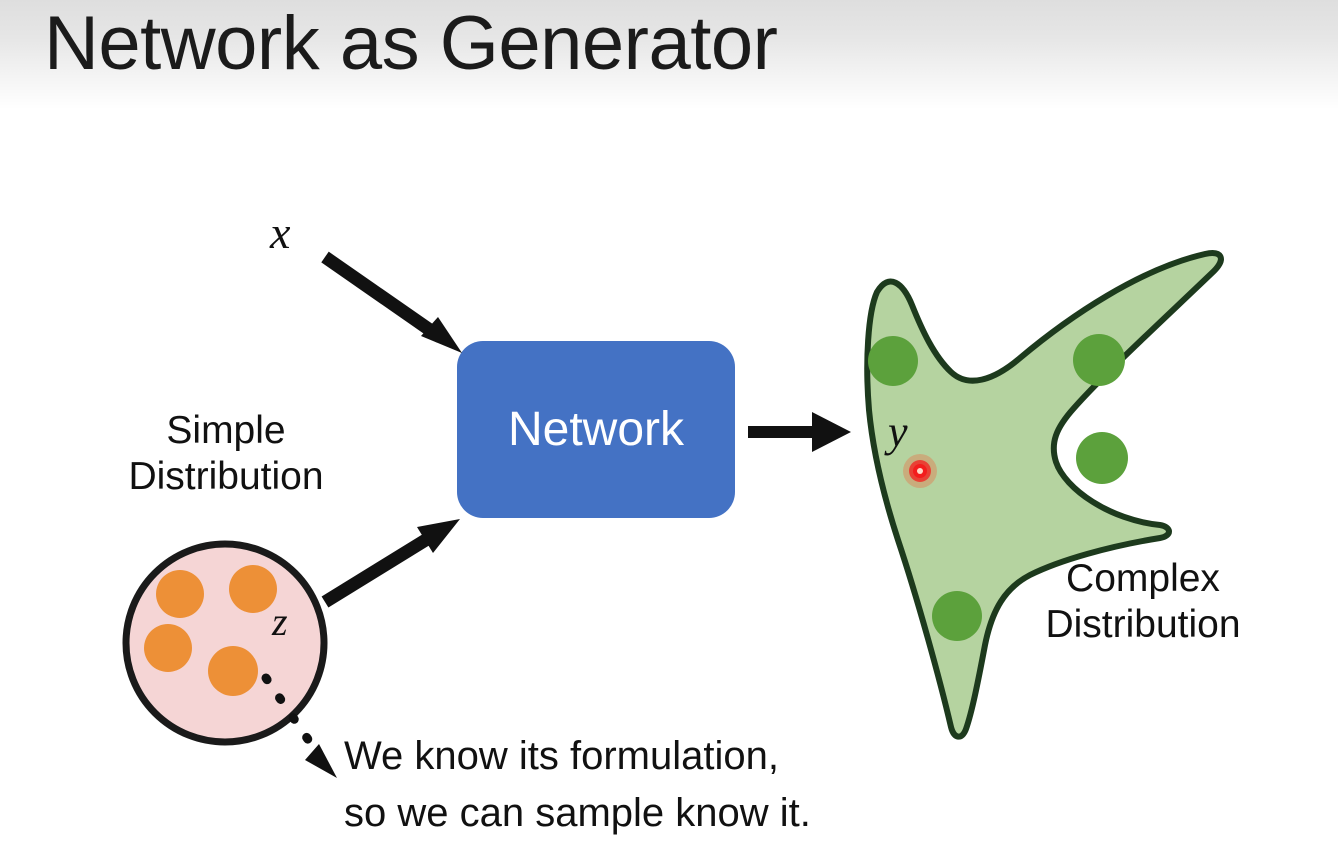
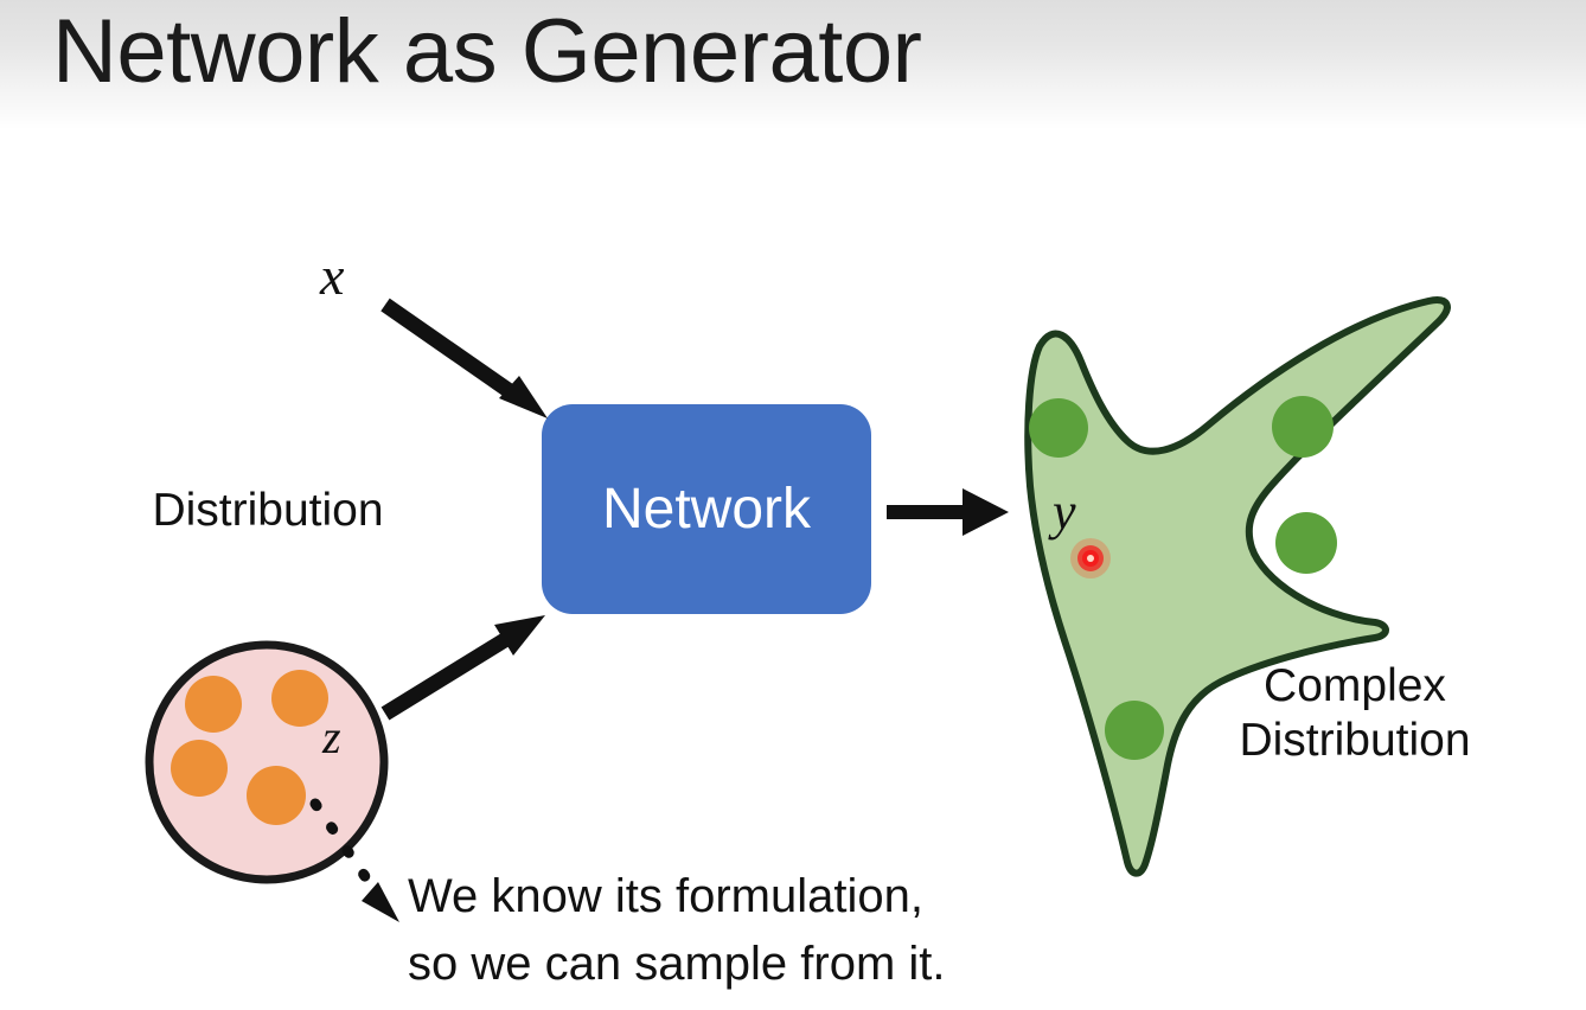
  Network as Generator
  Network
- Simple
  Distribution
  Complex
  Distribution
  x
  z
  y
  We know its formulation,
- so we can sample know it.
+ so we can sample from it.
